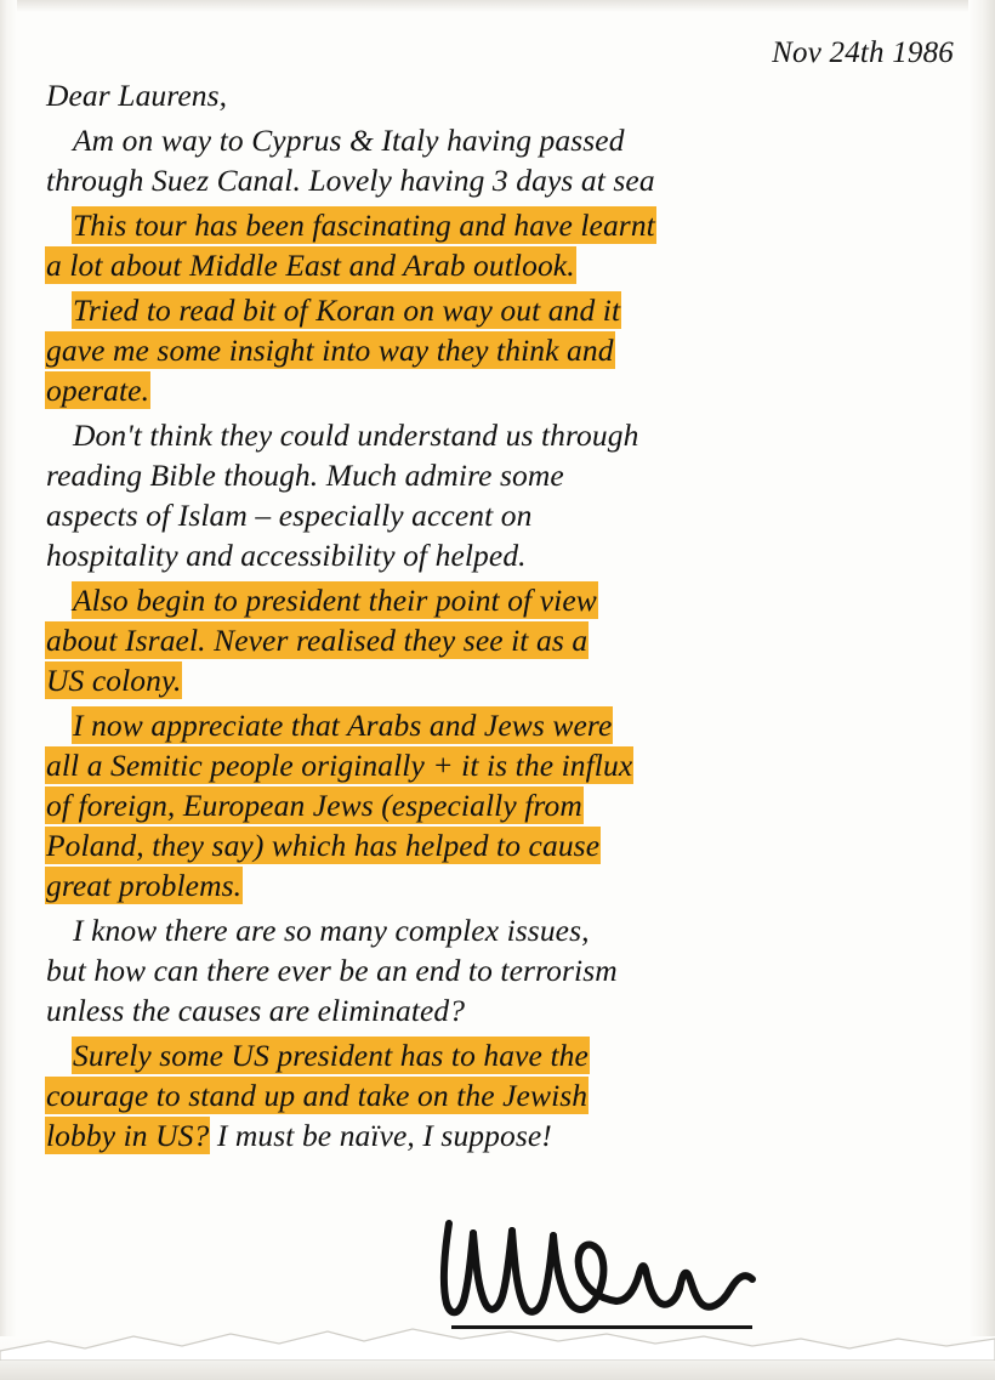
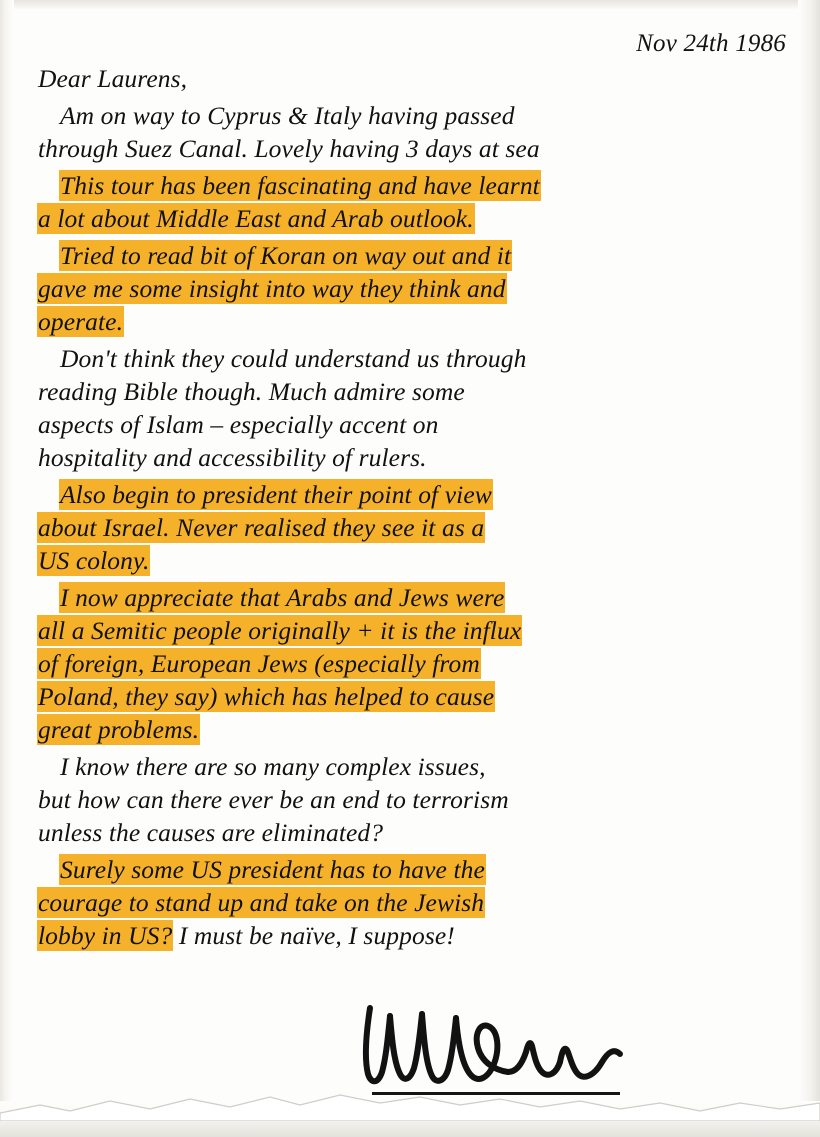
  Nov 24th 1986
  Dear Laurens,
  Am on way to Cyprus & Italy having passed
  through Suez Canal. Lovely having 3 days at sea
  This tour has been fascinating and have learnt
  a lot about Middle East and Arab outlook.
  Tried to read bit of Koran on way out and it
  gave me some insight into way they think and
  operate.
  Don't think they could understand us through
  reading Bible though. Much admire some
  aspects of Islam – especially accent on
- hospitality and accessibility of helped.
+ hospitality and accessibility of rulers.
  Also begin to president their point of view
  about Israel. Never realised they see it as a
  US colony.
  I now appreciate that Arabs and Jews were
  all a Semitic people originally + it is the influx
  of foreign, European Jews (especially from
  Poland, they say) which has helped to cause
  great problems.
  I know there are so many complex issues,
  but how can there ever be an end to terrorism
  unless the causes are eliminated?
  Surely some US president has to have the
  courage to stand up and take on the Jewish
  lobby in US? I must be naïve, I suppose!
